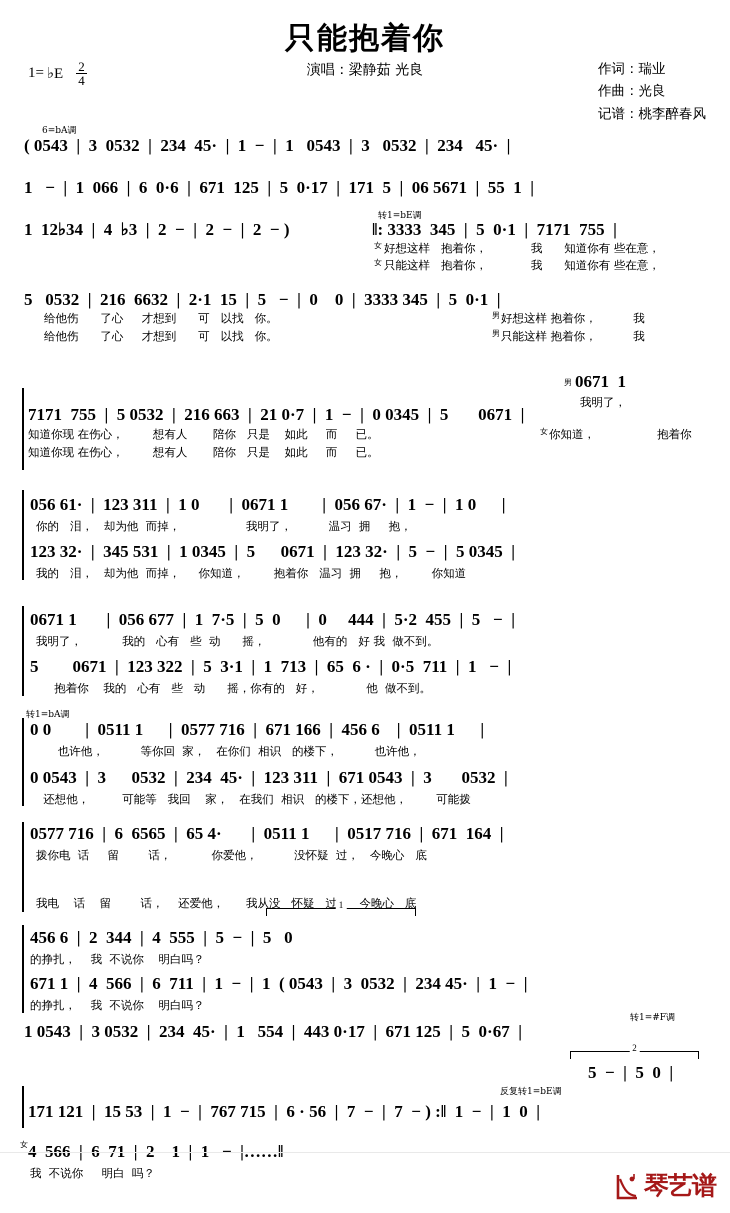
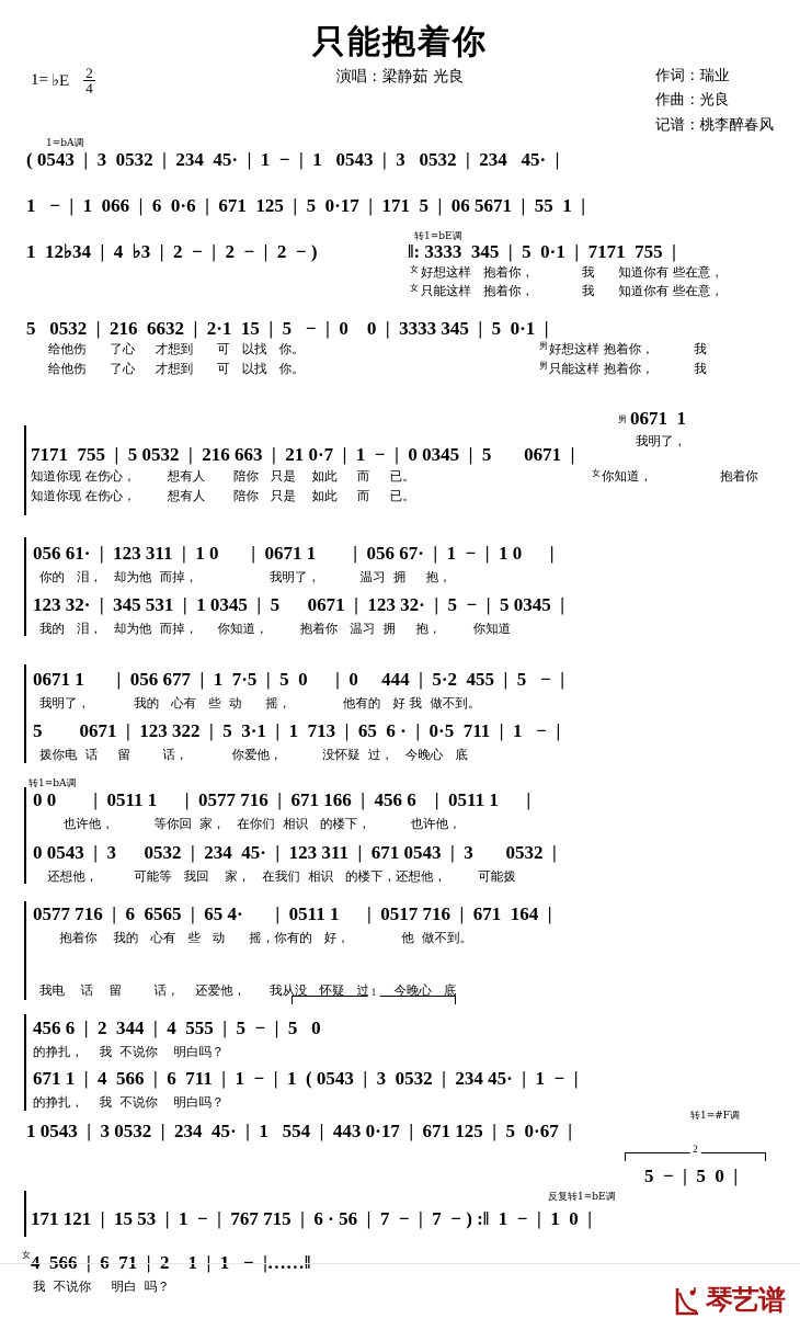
  只能抱着你
  演唱：梁静茹 光良
  1=
  ♭E
  2
  4
  作词：瑞业
  作曲：光良
  记谱：桃李醉春风
- 6=bA调
+ 1=bA调
  ( 0543 | 3 0532 | 234 45· | 1 − | 1 0543 | 3 0532 | 234 45· |
  1 − | 1 066 | 6 0·6 | 671 125 | 5 0·17 | 171 5 | 06 5671 | 55 1 |
  1 12♭34 | 4 ♭3 | 2 − | 2 − | 2 − )
  转1=bE调
  ‖: 3333 345 | 5 0·1 | 7171 755 |
  女
  好想这样 抱着你， 我 知道你有 些在意，
  女
  只能这样 抱着你， 我 知道你有 些在意，
  5 0532 | 216 6632 | 2·1 15 | 5 − | 0 0 | 3333 345 | 5 0·1 |
  给他伤 了心 才想到 可 以找 你。
  给他伤 了心 才想到 可 以找 你。
  男
  好想这样 抱着你， 我
  男
  只能这样 抱着你， 我
  男
  0671 1
  我明了，
  7171 755 | 5 0532 | 216 663 | 21 0·7 | 1 − | 0 0345 | 5 0671 |
  知道你现 在伤心， 想有人 陪你 只是 如此 而 已。
  知道你现 在伤心， 想有人 陪你 只是 如此 而 已。
  女
  你知道， 抱着你
  056 61· | 123 311 | 1 0 | 0671 1 | 056 67· | 1 − | 1 0 |
  你的 泪， 却为他 而掉， 我明了， 温习 拥 抱，
  123 32· | 345 531 | 1 0345 | 5 0671 | 123 32· | 5 − | 5 0345 |
  我的 泪， 却为他 而掉， 你知道， 抱着你 温习 拥 抱， 你知道
  0671 1 | 056 677 | 1 7·5 | 5 0 | 0 444 | 5·2 455 | 5 − |
  我明了， 我的 心有 些 动 摇， 他有的 好 我 做不到。
  5 0671 | 123 322 | 5 3·1 | 1 713 | 65 6 · | 0·5 711 | 1 − |
- 抱着你 我的 心有 些 动 摇，你有的 好， 他 做不到。
+ 拨你电 话 留 话， 你爱他， 没怀疑 过， 今晚心 底
  转1=bA调
  0 0 | 0511 1 | 0577 716 | 671 166 | 456 6 | 0511 1 |
  也许他， 等你回 家， 在你们 相识 的楼下， 也许他，
  0 0543 | 3 0532 | 234 45· | 123 311 | 671 0543 | 3 0532 |
  还想他， 可能等 我回 家， 在我们 相识 的楼下，还想他， 可能拨
  0577 716 | 6 6565 | 65 4· | 0511 1 | 0517 716 | 671 164 |
- 拨你电 话 留 话， 你爱他， 没怀疑 过， 今晚心 底
+ 抱着你 我的 心有 些 动 摇，你有的 好， 他 做不到。
  我电 话 留 话， 还爱他， 我从没 怀疑 过 今晚心 底
  1
  456 6 | 2 344 | 4 555 | 5 − | 5 0
  的挣扎， 我 不说你 明白吗？
  671 1 | 4 566 | 6 711 | 1 − | 1 ( 0543 | 3 0532 | 234 45· | 1 − |
  的挣扎， 我 不说你 明白吗？
  1 0543 | 3 0532 | 234 45· | 1 554 | 443 0·17 | 671 125 | 5 0·67 |
  转1=#F调
  2
  5 − | 5 0 |
  反复转1=bE调
  171 121 | 15 53 | 1 − | 767 715 | 6 · 56 | 7 − | 7 − ) :‖ 1 − | 1 0 |
  女
  我 不说你 明白 吗？
  琴艺谱
